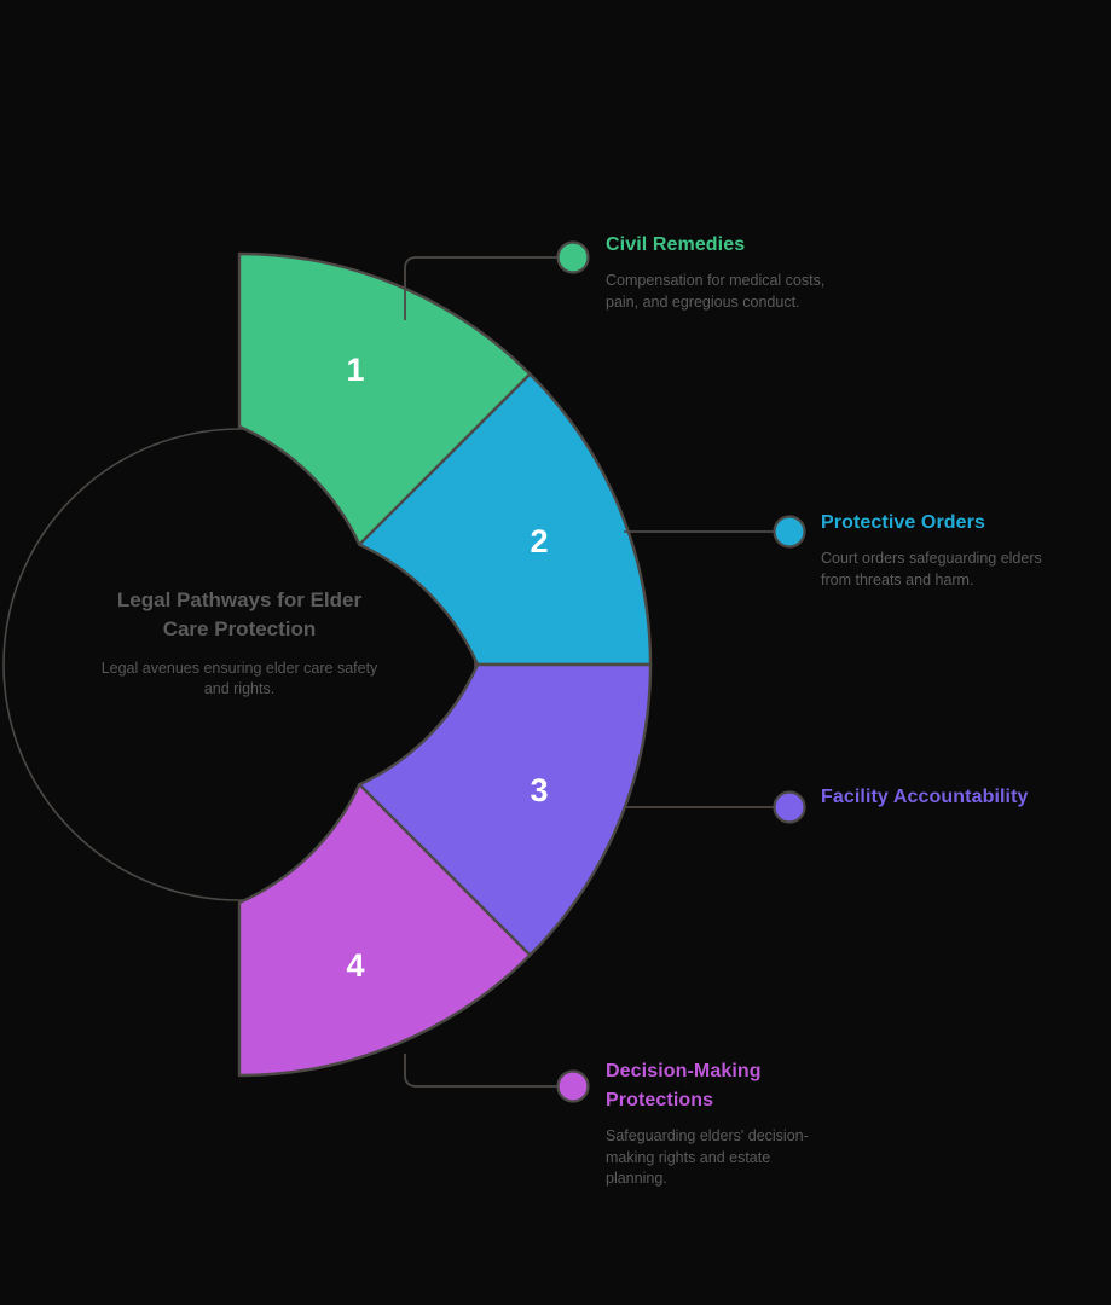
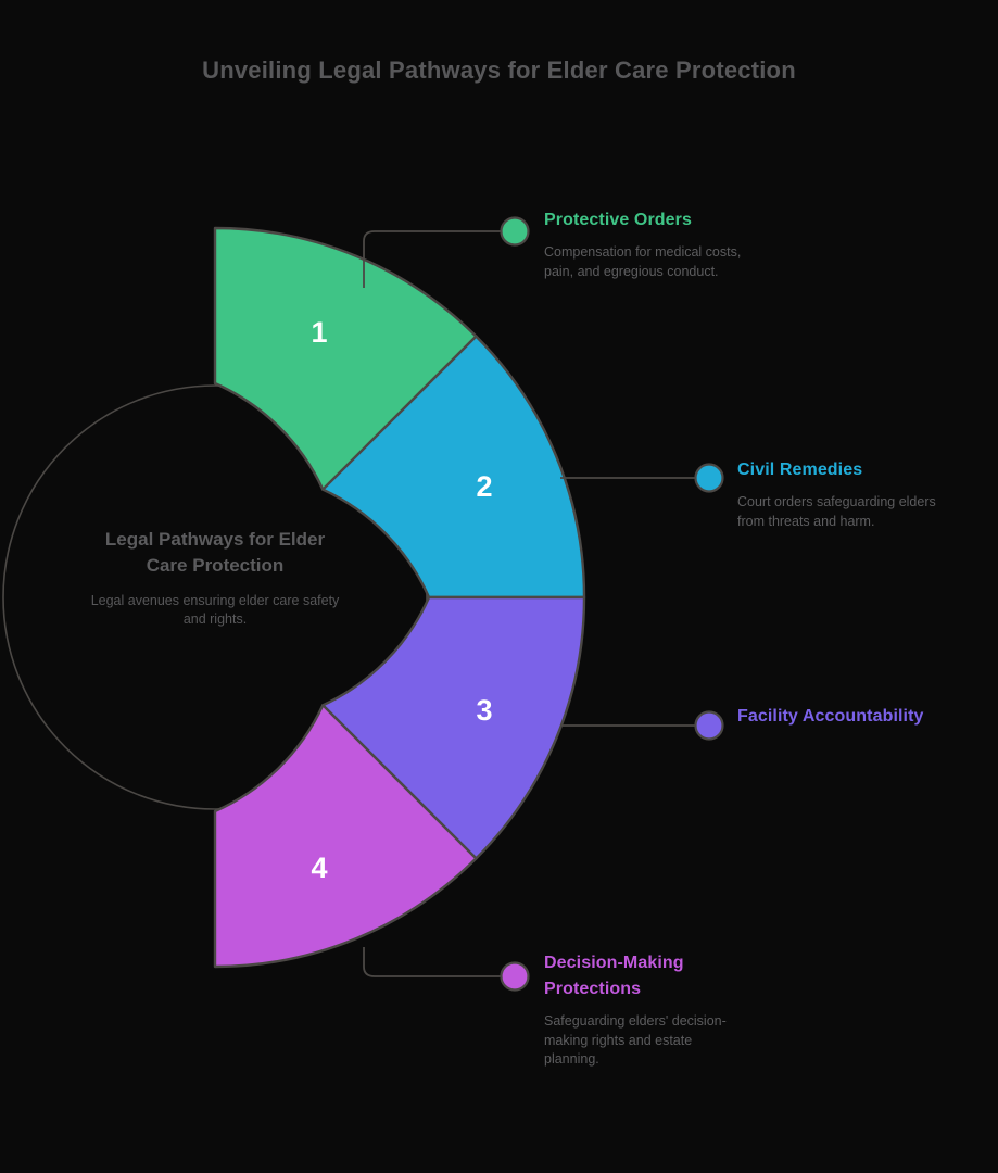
+ Unveiling Legal Pathways for Elder Care Protection
  1
  2
  3
  4
  Legal Pathways for Elder Care Protection
  Legal avenues ensuring elder care safety and rights.
- Civil Remedies
+ Protective Orders
  Compensation for medical costs, pain, and egregious conduct.
- Protective Orders
+ Civil Remedies
  Court orders safeguarding elders from threats and harm.
  Facility Accountability
  Decision-Making Protections
  Safeguarding elders' decision-making rights and estate planning.
